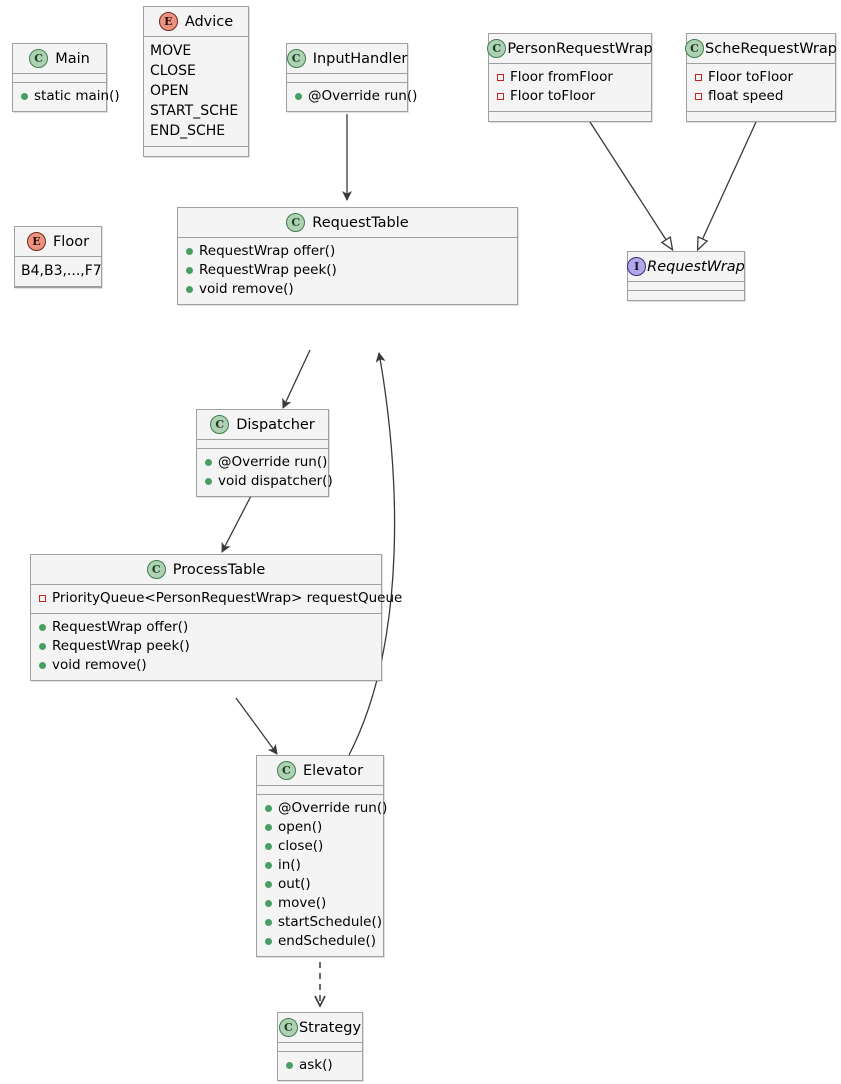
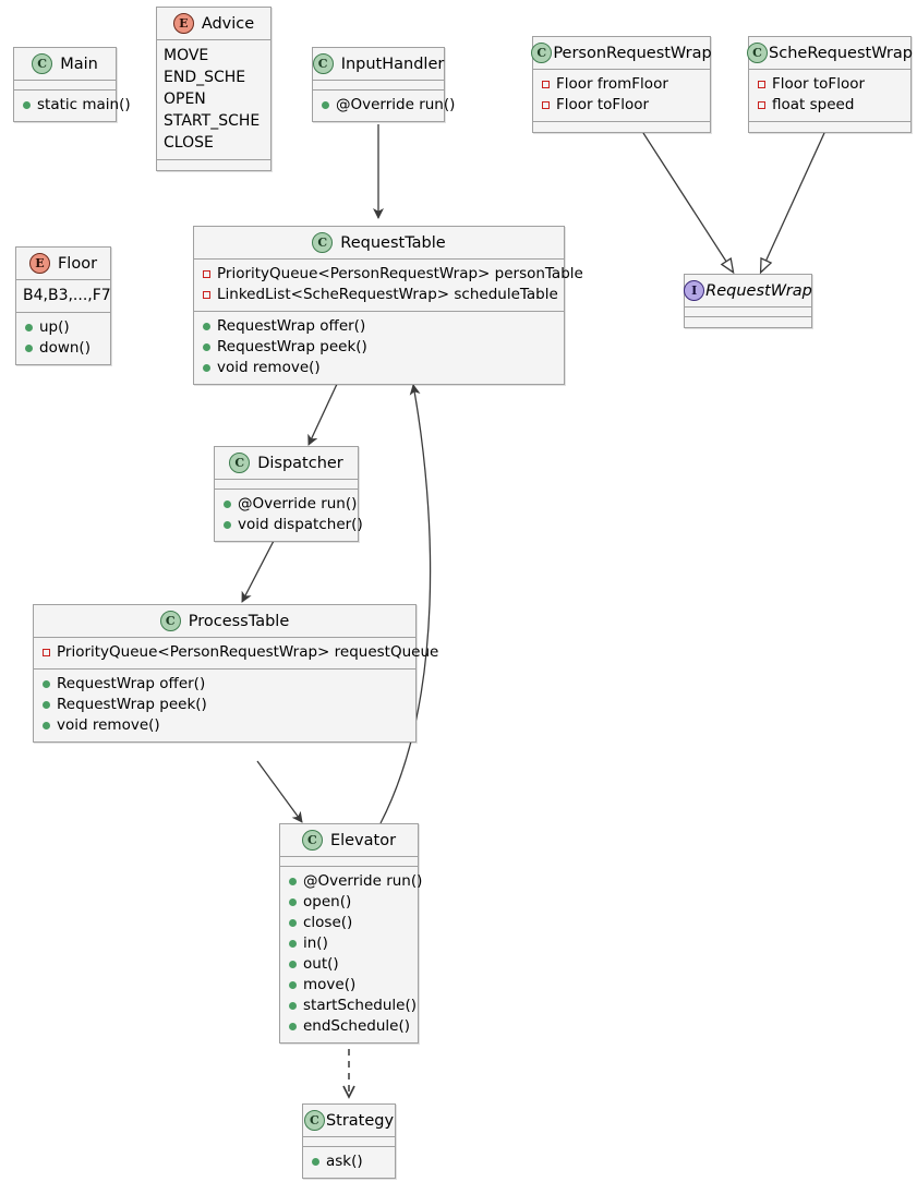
  C
  Main
  static main()
  E
  Advice
  MOVE
- CLOSE
+ END_SCHE
  OPEN
  START_SCHE
- END_SCHE
+ CLOSE
  C
  InputHandler
  @Override run()
  C
  PersonRequestWrap
  Floor fromFloor
  Floor toFloor
  C
  ScheRequestWrap
  Floor toFloor
  float speed
  I
  RequestWrap
  E
  Floor
  B4,B3,...,F7
+ up()
+ down()
  C
  RequestTable
+ PriorityQueue<PersonRequestWrap> personTable
+ LinkedList<ScheRequestWrap> scheduleTable
  RequestWrap offer()
  RequestWrap peek()
  void remove()
  C
  Dispatcher
  @Override run()
  void dispatcher()
  C
  ProcessTable
  PriorityQueue<PersonRequestWrap> requestQueue
  RequestWrap offer()
  RequestWrap peek()
  void remove()
  C
  Elevator
  @Override run()
  open()
  close()
  in()
  out()
  move()
  startSchedule()
  endSchedule()
  C
  Strategy
  ask()
